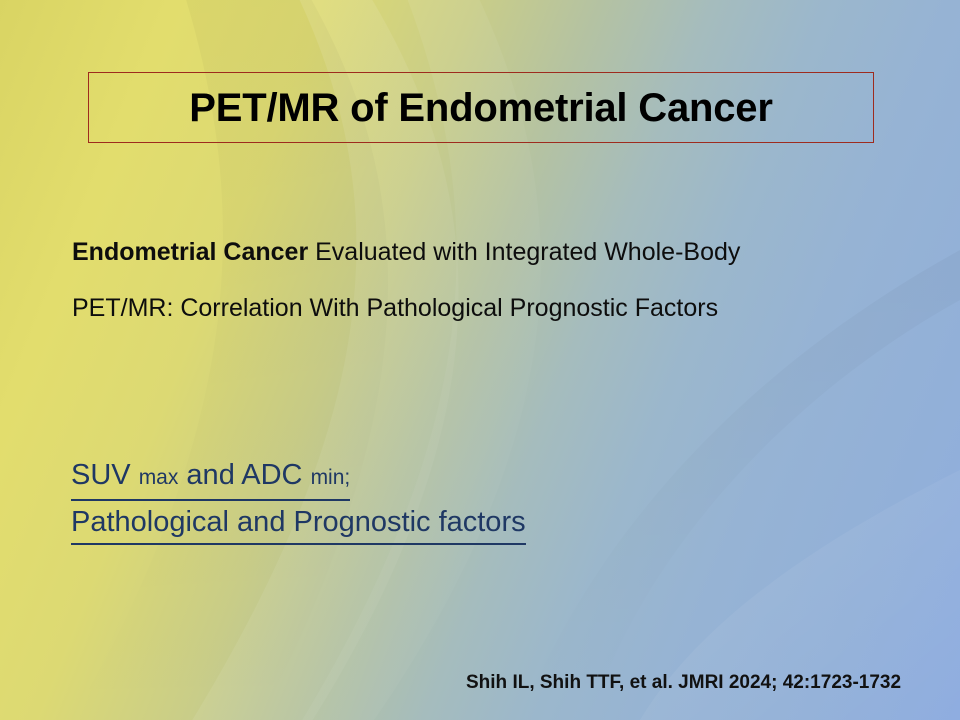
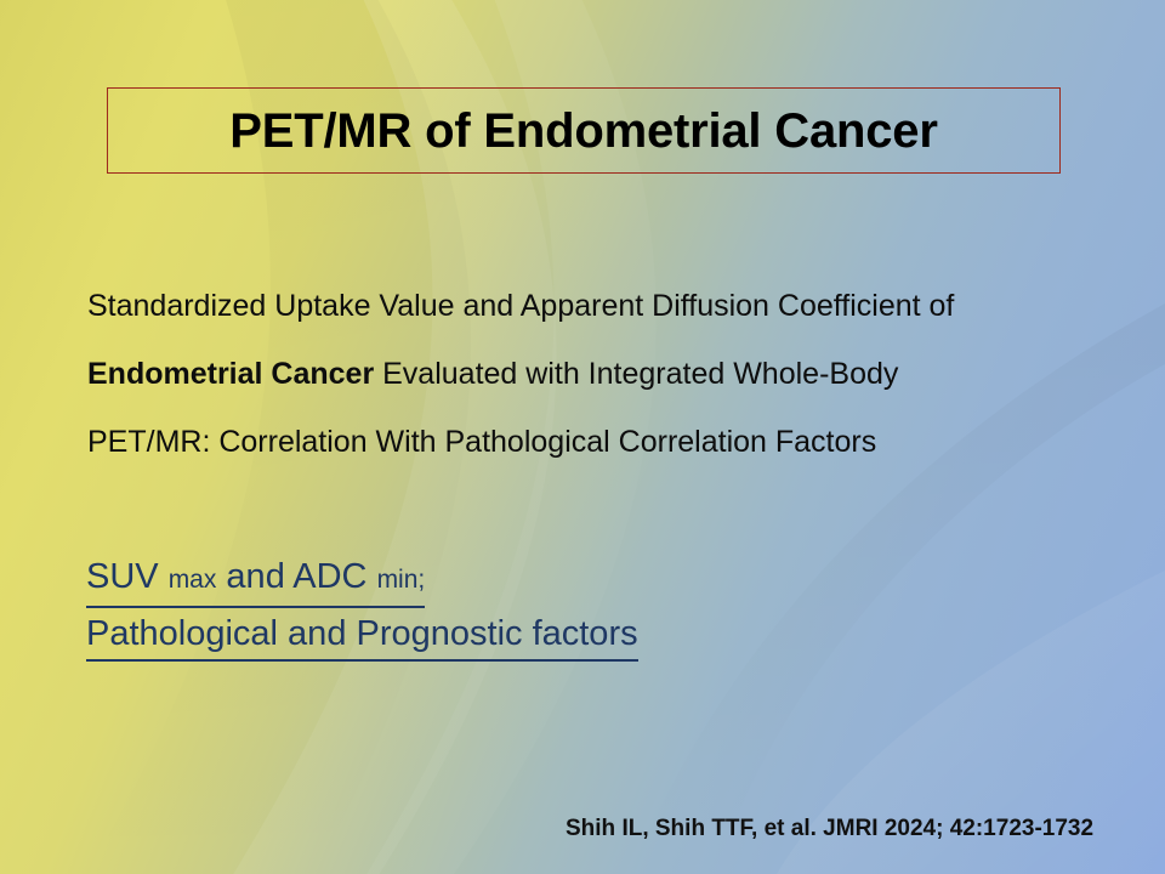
  PET/MR of Endometrial Cancer
+ Standardized Uptake Value and Apparent Diffusion Coefficient of
  Endometrial Cancer Evaluated with Integrated Whole-Body
- PET/MR: Correlation With Pathological Prognostic Factors
+ PET/MR: Correlation With Pathological Correlation Factors
  SUV max and ADC min;
  Pathological and Prognostic factors
  Shih IL, Shih TTF, et al. JMRI 2024; 42:1723-1732
